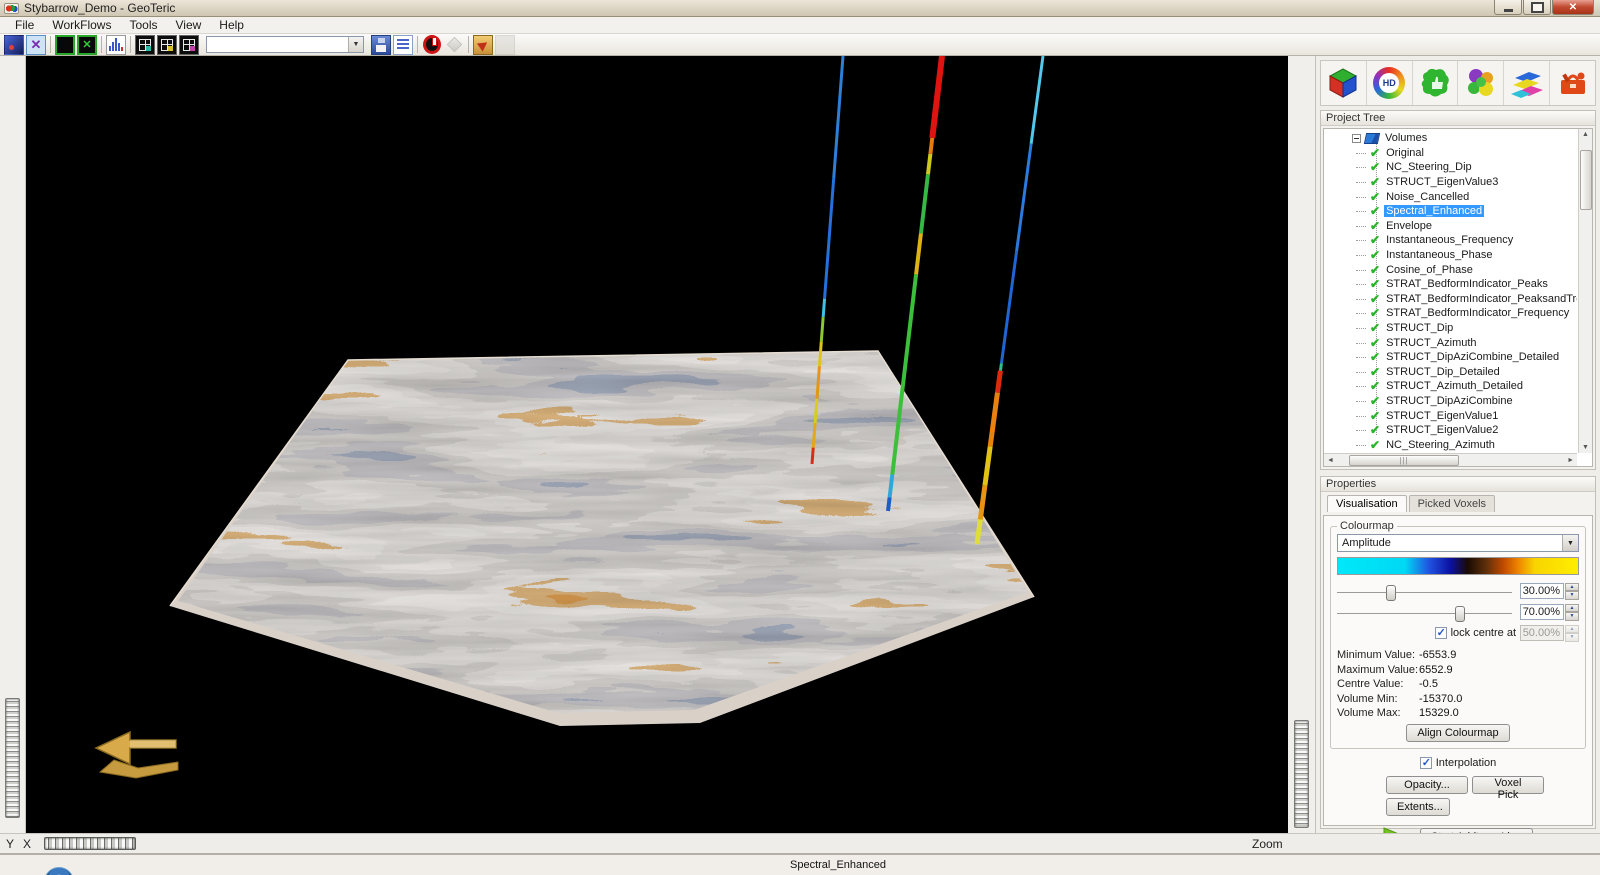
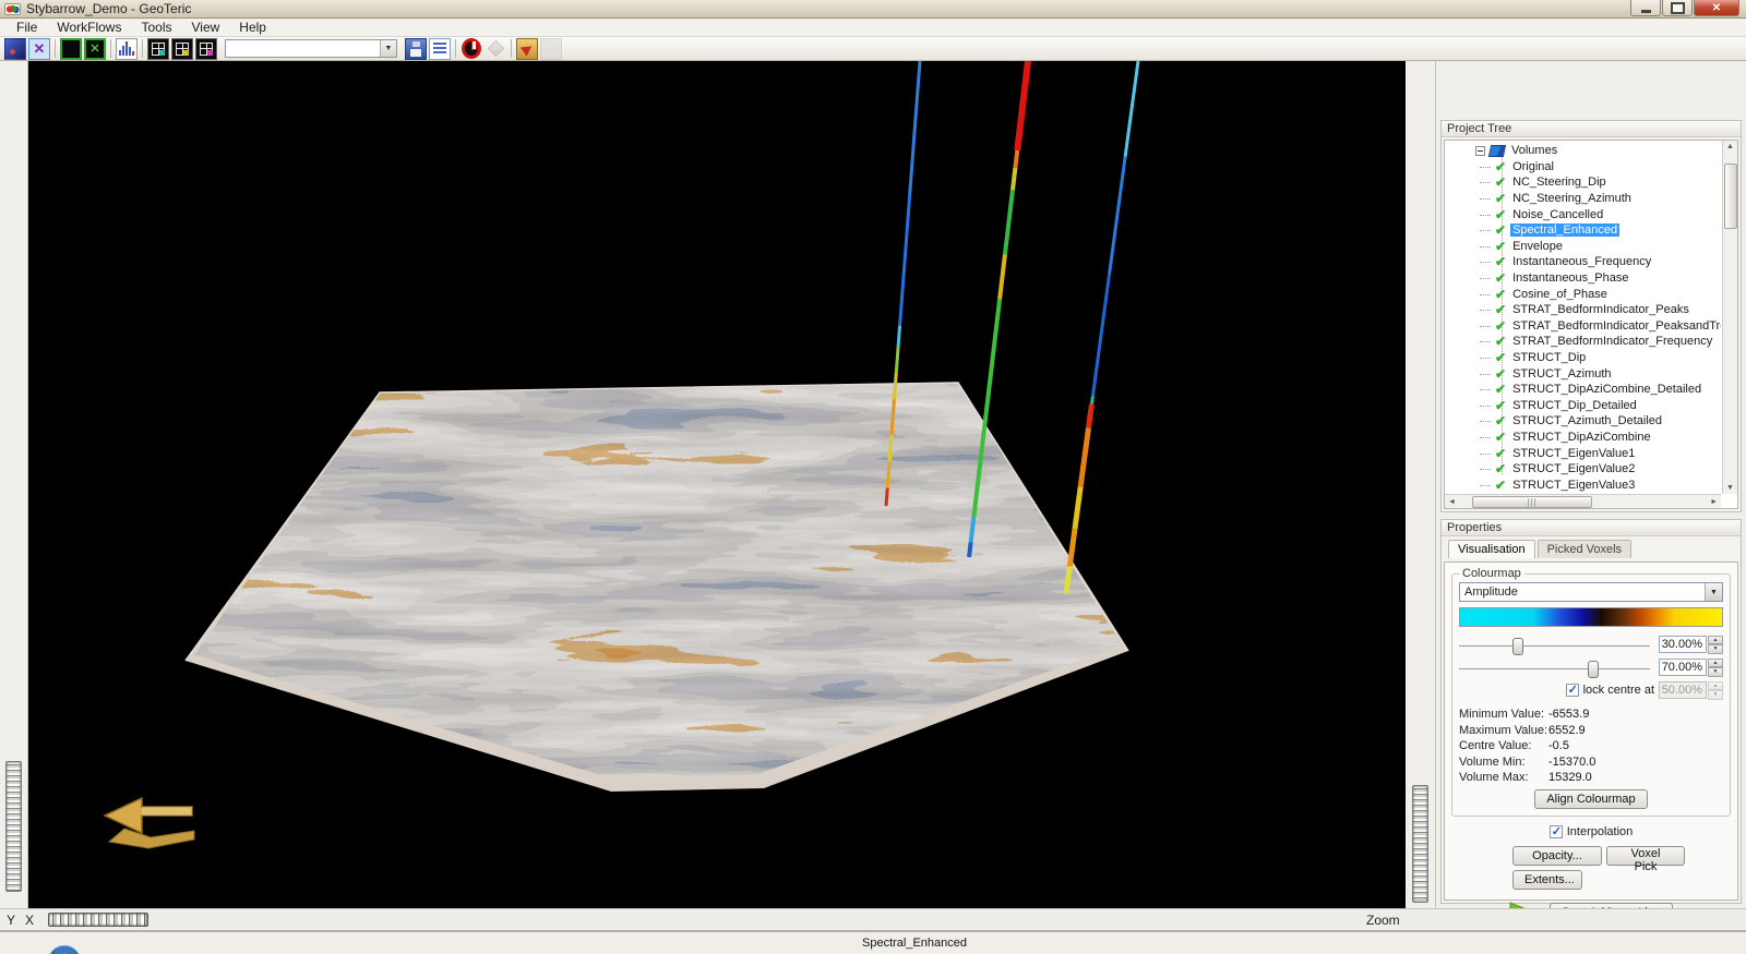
  Stybarrow_Demo - GeoTeric
  File
  WorkFlows
  Tools
  View
  Help
- HD
  Project Tree
  Volumes
  ✔
  Original
  ✔
  NC_Steering_Dip
  ✔
- STRUCT_EigenValue3
+ NC_Steering_Azimuth
  ✔
  Noise_Cancelled
  ✔
  Spectral_Enhanced
  ✔
  Envelope
  ✔
  Instantaneous_Frequency
  ✔
  Instantaneous_Phase
  ✔
  Cosine_of_Phase
  ✔
  STRAT_BedformIndicator_Peaks
  ✔
  STRAT_BedformIndicator_PeaksandTr
  ✔
  STRAT_BedformIndicator_Frequency
  ✔
  STRUCT_Dip
  ✔
  STRUCT_Azimuth
  ✔
  STRUCT_DipAziCombine_Detailed
  ✔
  STRUCT_Dip_Detailed
  ✔
  STRUCT_Azimuth_Detailed
  ✔
  STRUCT_DipAziCombine
  ✔
  STRUCT_EigenValue1
  ✔
  STRUCT_EigenValue2
  ✔
- NC_Steering_Azimuth
+ STRUCT_EigenValue3
  |||
  Properties
  Visualisation
  Picked Voxels
  Colourmap
  Amplitude
  30.00%
  70.00%
  lock centre at
  50.00%
  Minimum Value:
  -6553.9
  Maximum Value:
  6552.9
  Centre Value:
  -0.5
  Volume Min:
  -15370.0
  Volume Max:
  15329.0
  Align Colourmap
  Interpolation
  Opacity...
  Voxel Pick
  Extents...
  Y
  X
  Zoom
  Spectral_Enhanced
